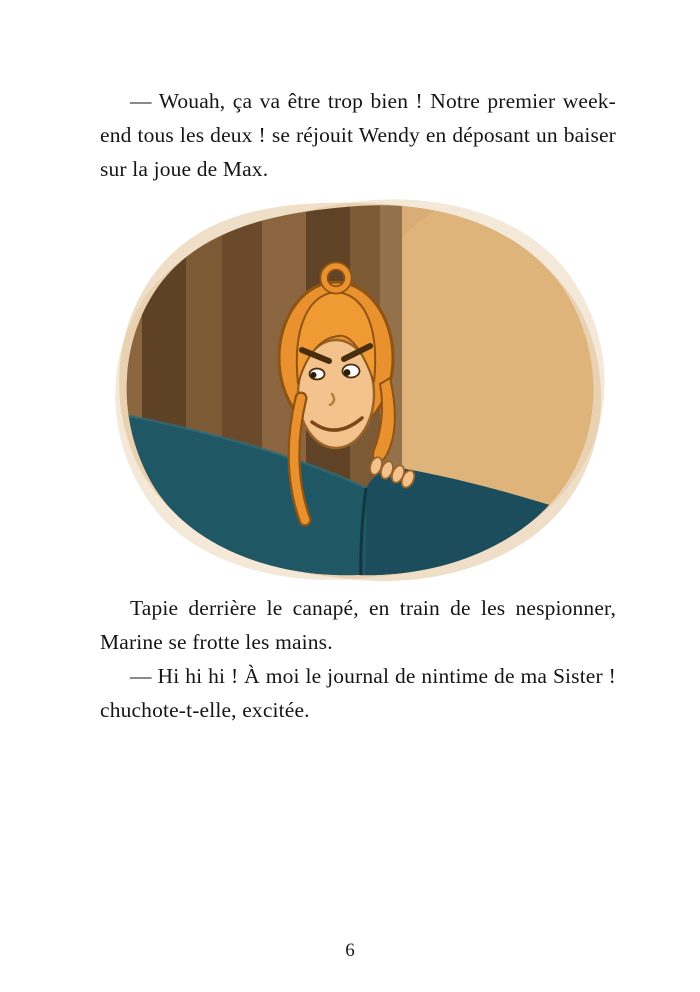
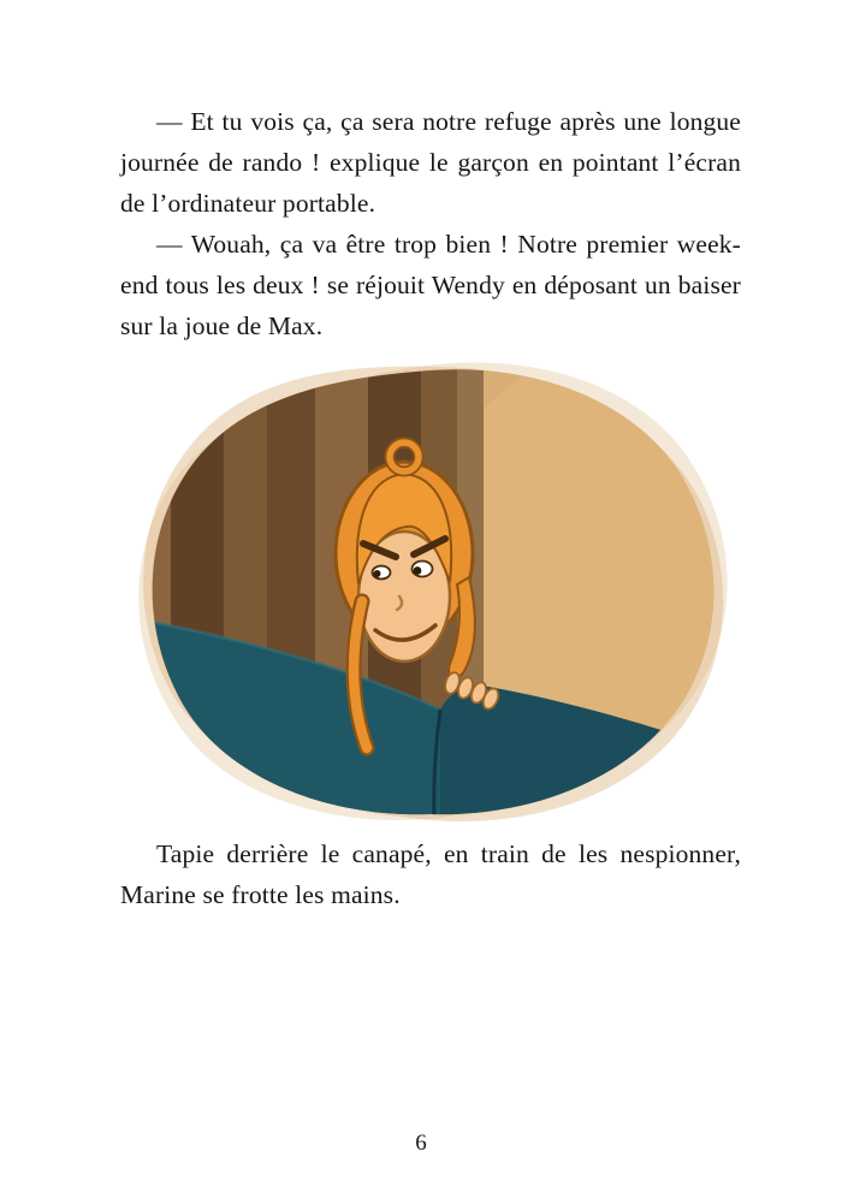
+ — Et tu vois ça, ça sera notre refuge après une longue journée de rando ! explique le garçon en pointant l’écran de l’ordinateur portable.
  — Wouah, ça va être trop bien ! Notre premier week-end tous les deux ! se réjouit Wendy en déposant un baiser sur la joue de Max.
  Tapie derrière le canapé, en train de les nespionner, Marine se frotte les mains.
- — Hi hi hi ! À moi le journal de nintime de ma Sister ! chuchote-t-elle, excitée.
  6
